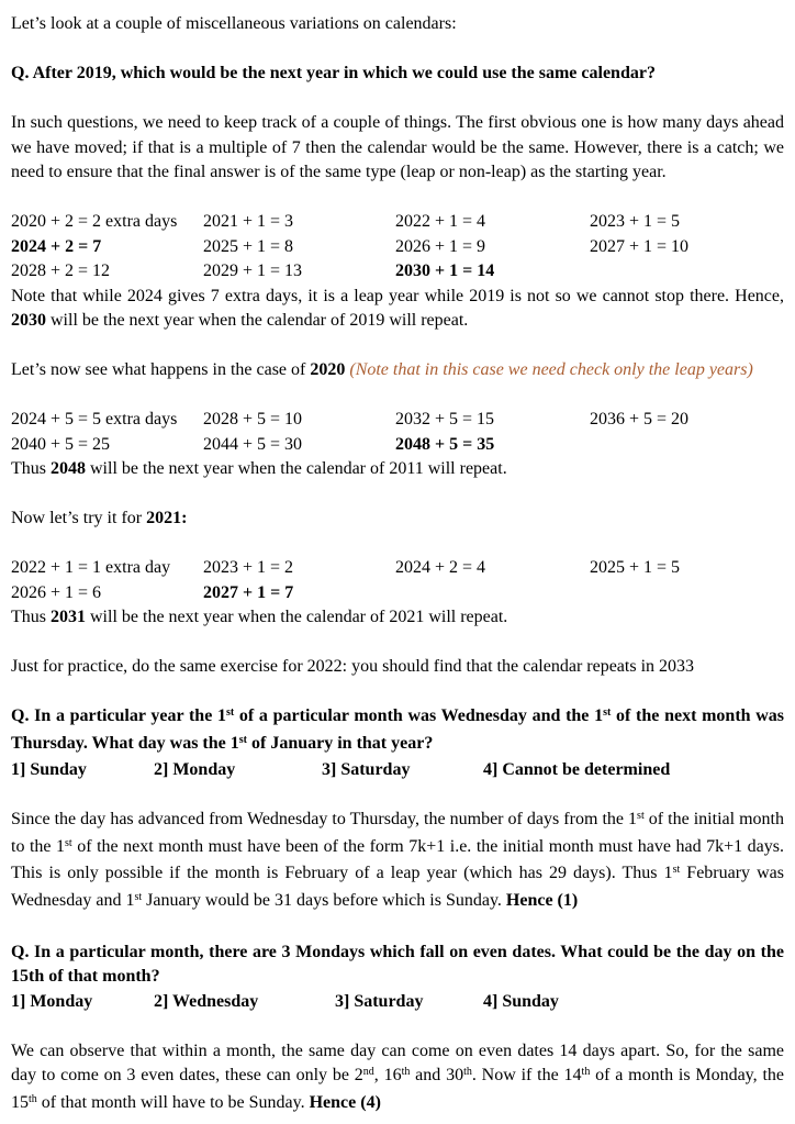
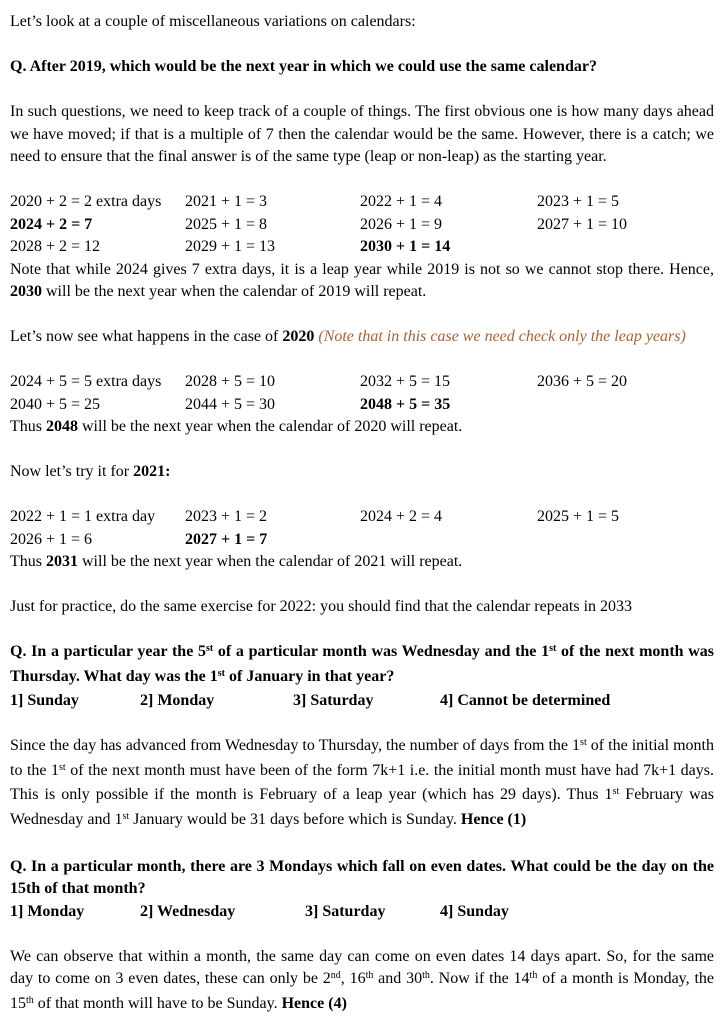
  Let’s look at a couple of miscellaneous variations on calendars:
  Q. After 2019, which would be the next year in which we could use the same calendar?
  In such questions, we need to keep track of a couple of things. The first obvious one is how many days ahead we have moved; if that is a multiple of 7 then the calendar would be the same. However, there is a catch; we need to ensure that the final answer is of the same type (leap or non-leap) as the starting year.
  2020 + 2 = 2 extra days
  2021 + 1 = 3
  2022 + 1 = 4
  2023 + 1 = 5
  2024 + 2 = 7
  2025 + 1 = 8
  2026 + 1 = 9
  2027 + 1 = 10
  2028 + 2 = 12
  2029 + 1 = 13
  2030 + 1 = 14
  Note that while 2024 gives 7 extra days, it is a leap year while 2019 is not so we cannot stop there. Hence, 2030 will be the next year when the calendar of 2019 will repeat.
  Let’s now see what happens in the case of 2020 (Note that in this case we need check only the leap years)
  2024 + 5 = 5 extra days
  2028 + 5 = 10
  2032 + 5 = 15
  2036 + 5 = 20
  2040 + 5 = 25
  2044 + 5 = 30
  2048 + 5 = 35
- Thus 2048 will be the next year when the calendar of 2011 will repeat.
+ Thus 2048 will be the next year when the calendar of 2020 will repeat.
  Now let’s try it for 2021:
  2022 + 1 = 1 extra day
  2023 + 1 = 2
  2024 + 2 = 4
  2025 + 1 = 5
  2026 + 1 = 6
  2027 + 1 = 7
  Thus 2031 will be the next year when the calendar of 2021 will repeat.
  Just for practice, do the same exercise for 2022: you should find that the calendar repeats in 2033
- Q. In a particular year the 1st of a particular month was Wednesday and the 1st of the next month was Thursday. What day was the 1st of January in that year?
+ Q. In a particular year the 5st of a particular month was Wednesday and the 1st of the next month was Thursday. What day was the 1st of January in that year?
  1] Sunday
  2] Monday
  3] Saturday
  4] Cannot be determined
  Since the day has advanced from Wednesday to Thursday, the number of days from the 1st of the initial month to the 1st of the next month must have been of the form 7k+1 i.e. the initial month must have had 7k+1 days. This is only possible if the month is February of a leap year (which has 29 days). Thus 1st February was Wednesday and 1st January would be 31 days before which is Sunday. Hence (1)
  Q. In a particular month, there are 3 Mondays which fall on even dates. What could be the day on the 15th of that month?
  1] Monday
  2] Wednesday
  3] Saturday
  4] Sunday
  We can observe that within a month, the same day can come on even dates 14 days apart. So, for the same day to come on 3 even dates, these can only be 2nd, 16th and 30th. Now if the 14th of a month is Monday, the 15th of that month will have to be Sunday. Hence (4)
